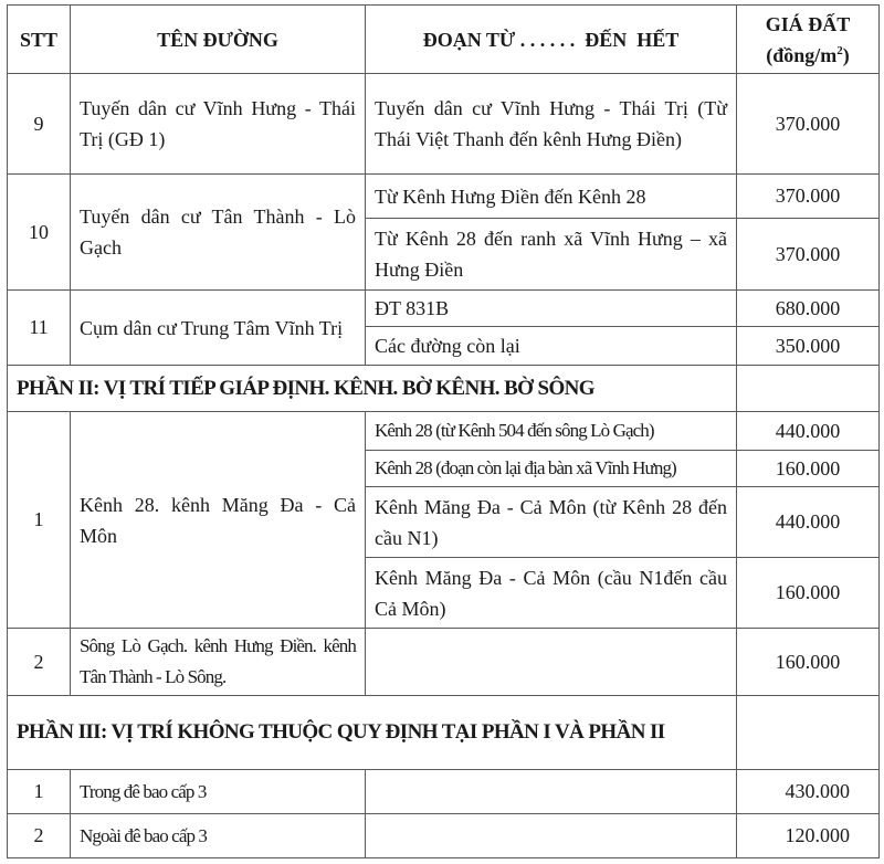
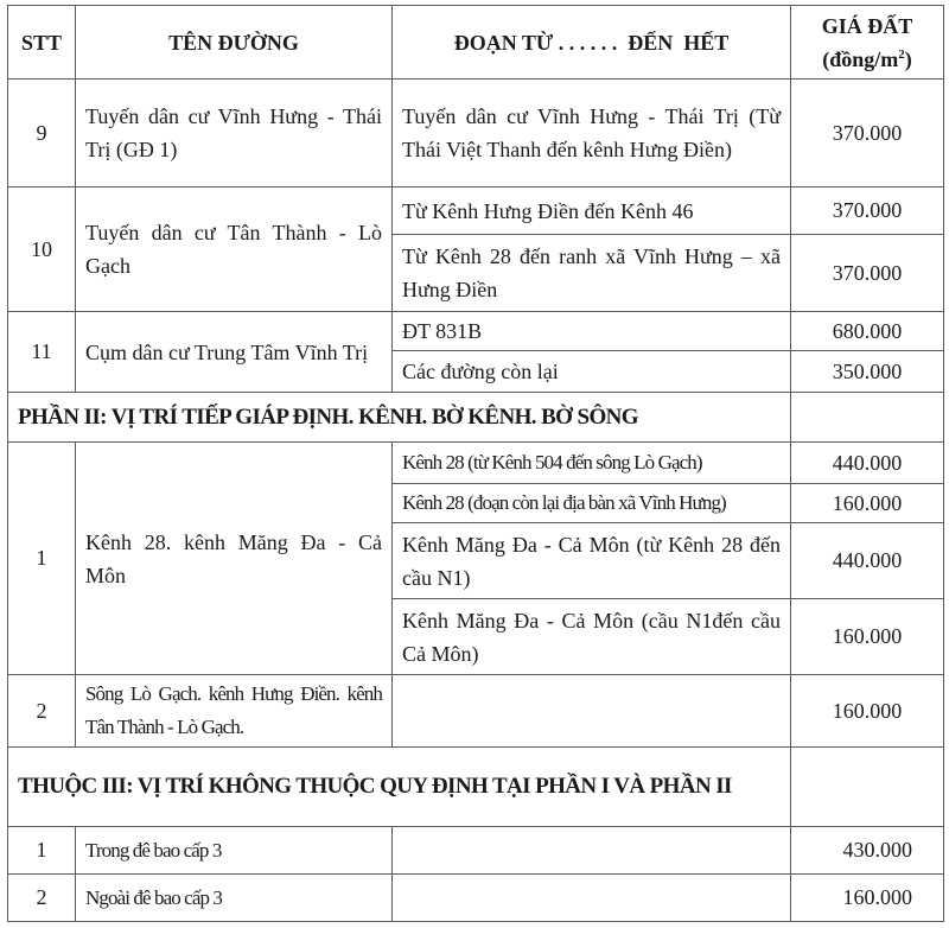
  STT	TÊN ĐƯỜNG	ĐOẠN TỪ . . . . . . ĐẾN HẾT	GIÁ ĐẤT (đồng/m2)
  9	Tuyến dân cư Vĩnh Hưng - Thái Trị (GĐ 1)	Tuyến dân cư Vĩnh Hưng - Thái Trị (Từ Thái Việt Thanh đến kênh Hưng Điền)	370.000
- 10	Tuyến dân cư Tân Thành - Lò Gạch	Từ Kênh Hưng Điền đến Kênh 28	370.000
+ 10	Tuyến dân cư Tân Thành - Lò Gạch	Từ Kênh Hưng Điền đến Kênh 46	370.000
  Từ Kênh 28 đến ranh xã Vĩnh Hưng – xã Hưng Điền	370.000
  11	Cụm dân cư Trung Tâm Vĩnh Trị	ĐT 831B	680.000
  Các đường còn lại	350.000
  PHẦN II: VỊ TRÍ TIẾP GIÁP ĐỊNH. KÊNH. BỜ KÊNH. BỜ SÔNG
  1	Kênh 28. kênh Măng Đa - Cả Môn	Kênh 28 (từ Kênh 504 đến sông Lò Gạch)	440.000
  Kênh 28 (đoạn còn lại địa bàn xã Vĩnh Hưng)	160.000
  Kênh Măng Đa - Cả Môn (từ Kênh 28 đến cầu N1)	440.000
  Kênh Măng Đa - Cả Môn (cầu N1đến cầu Cả Môn)	160.000
- 2	Sông Lò Gạch. kênh Hưng Điền. kênh Tân Thành - Lò Sông.		160.000
+ 2	Sông Lò Gạch. kênh Hưng Điền. kênh Tân Thành - Lò Gạch.		160.000
- PHẦN III: VỊ TRÍ KHÔNG THUỘC QUY ĐỊNH TẠI PHẦN I VÀ PHẦN II
+ THUỘC III: VỊ TRÍ KHÔNG THUỘC QUY ĐỊNH TẠI PHẦN I VÀ PHẦN II
  1	Trong đê bao cấp 3		430.000
- 2	Ngoài đê bao cấp 3		120.000
+ 2	Ngoài đê bao cấp 3		160.000
